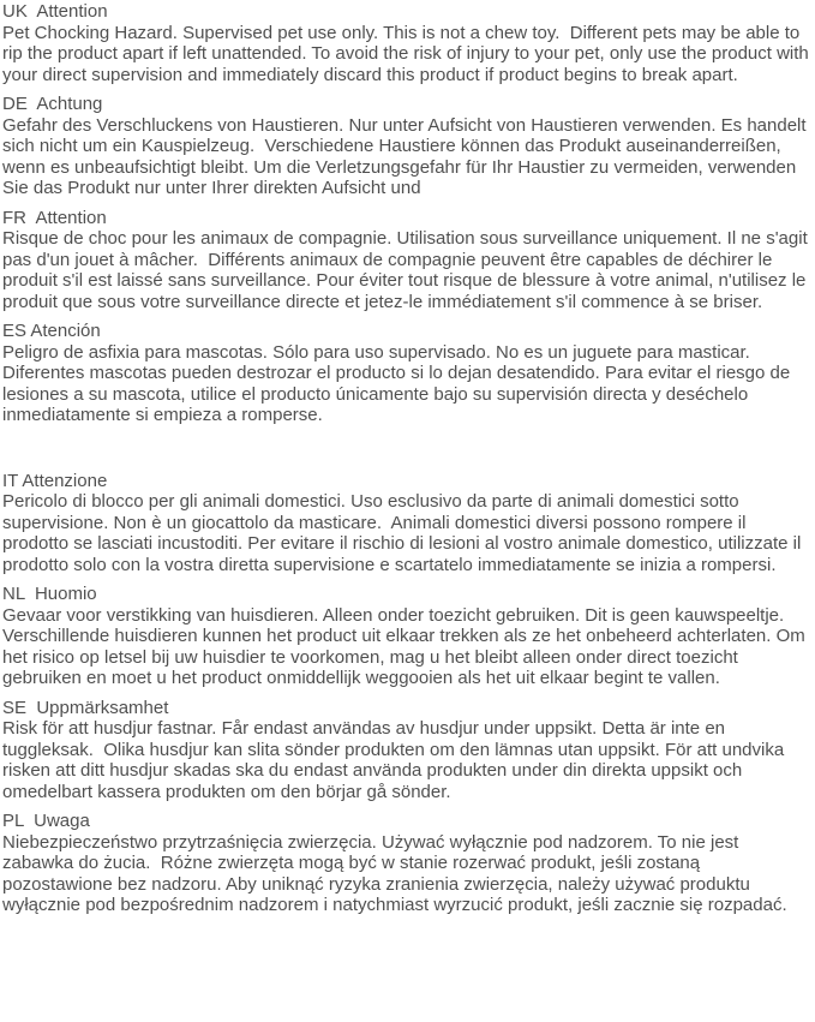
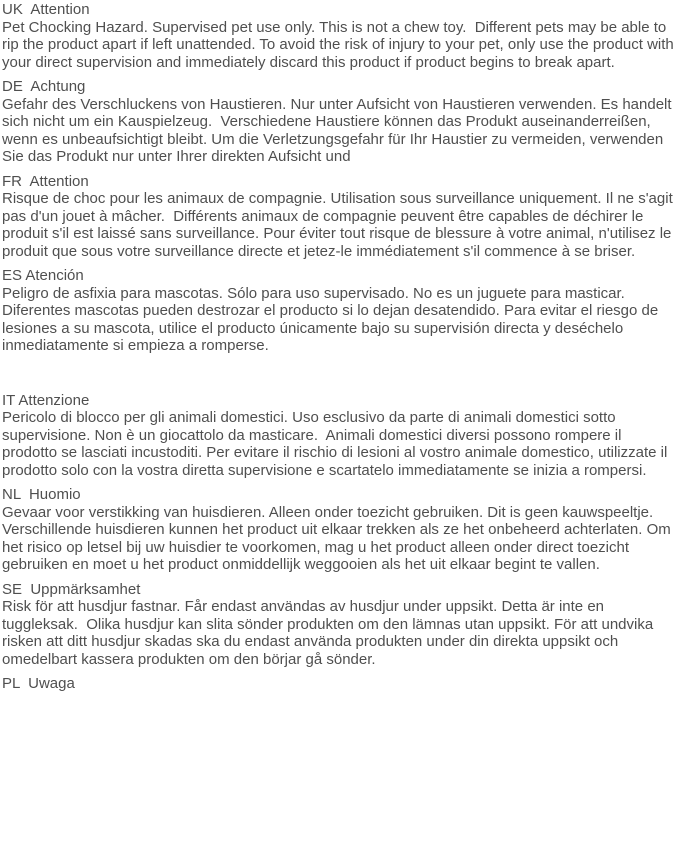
  UK Attention
  Pet Chocking Hazard. Supervised pet use only. This is not a chew toy. Different pets may be able to rip the product apart if left unattended. To avoid the risk of injury to your pet, only use the product with your direct supervision and immediately discard this product if product begins to break apart.
  DE Achtung
  Gefahr des Verschluckens von Haustieren. Nur unter Aufsicht von Haustieren verwenden. Es handelt sich nicht um ein Kauspielzeug. Verschiedene Haustiere können das Produkt auseinanderreißen, wenn es unbeaufsichtigt bleibt. Um die Verletzungsgefahr für Ihr Haustier zu vermeiden, verwenden Sie das Produkt nur unter Ihrer direkten Aufsicht und
  FR Attention
  Risque de choc pour les animaux de compagnie. Utilisation sous surveillance uniquement. Il ne s'agit pas d'un jouet à mâcher. Différents animaux de compagnie peuvent être capables de déchirer le produit s'il est laissé sans surveillance. Pour éviter tout risque de blessure à votre animal, n'utilisez le produit que sous votre surveillance directe et jetez-le immédiatement s'il commence à se briser.
  ES Atención
  Peligro de asfixia para mascotas. Sólo para uso supervisado. No es un juguete para masticar. Diferentes mascotas pueden destrozar el producto si lo dejan desatendido. Para evitar el riesgo de lesiones a su mascota, utilice el producto únicamente bajo su supervisión directa y deséchelo inmediatamente si empieza a romperse.
  IT Attenzione
  Pericolo di blocco per gli animali domestici. Uso esclusivo da parte di animali domestici sotto supervisione. Non è un giocattolo da masticare. Animali domestici diversi possono rompere il prodotto se lasciati incustoditi. Per evitare il rischio di lesioni al vostro animale domestico, utilizzate il prodotto solo con la vostra diretta supervisione e scartatelo immediatamente se inizia a rompersi.
  NL Huomio
- Gevaar voor verstikking van huisdieren. Alleen onder toezicht gebruiken. Dit is geen kauwspeeltje. Verschillende huisdieren kunnen het product uit elkaar trekken als ze het onbeheerd achterlaten. Om het risico op letsel bij uw huisdier te voorkomen, mag u het bleibt alleen onder direct toezicht gebruiken en moet u het product onmiddellijk weggooien als het uit elkaar begint te vallen.
+ Gevaar voor verstikking van huisdieren. Alleen onder toezicht gebruiken. Dit is geen kauwspeeltje. Verschillende huisdieren kunnen het product uit elkaar trekken als ze het onbeheerd achterlaten. Om het risico op letsel bij uw huisdier te voorkomen, mag u het product alleen onder direct toezicht gebruiken en moet u het product onmiddellijk weggooien als het uit elkaar begint te vallen.
  SE Uppmärksamhet
  Risk för att husdjur fastnar. Får endast användas av husdjur under uppsikt. Detta är inte en tuggleksak. Olika husdjur kan slita sönder produkten om den lämnas utan uppsikt. För att undvika risken att ditt husdjur skadas ska du endast använda produkten under din direkta uppsikt och omedelbart kassera produkten om den börjar gå sönder.
  PL Uwaga
- Niebezpieczeństwo przytrzaśnięcia zwierzęcia. Używać wyłącznie pod nadzorem. To nie jest zabawka do żucia. Różne zwierzęta mogą być w stanie rozerwać produkt, jeśli zostaną pozostawione bez nadzoru. Aby uniknąć ryzyka zranienia zwierzęcia, należy używać produktu wyłącznie pod bezpośrednim nadzorem i natychmiast wyrzucić produkt, jeśli zacznie się rozpadać.
